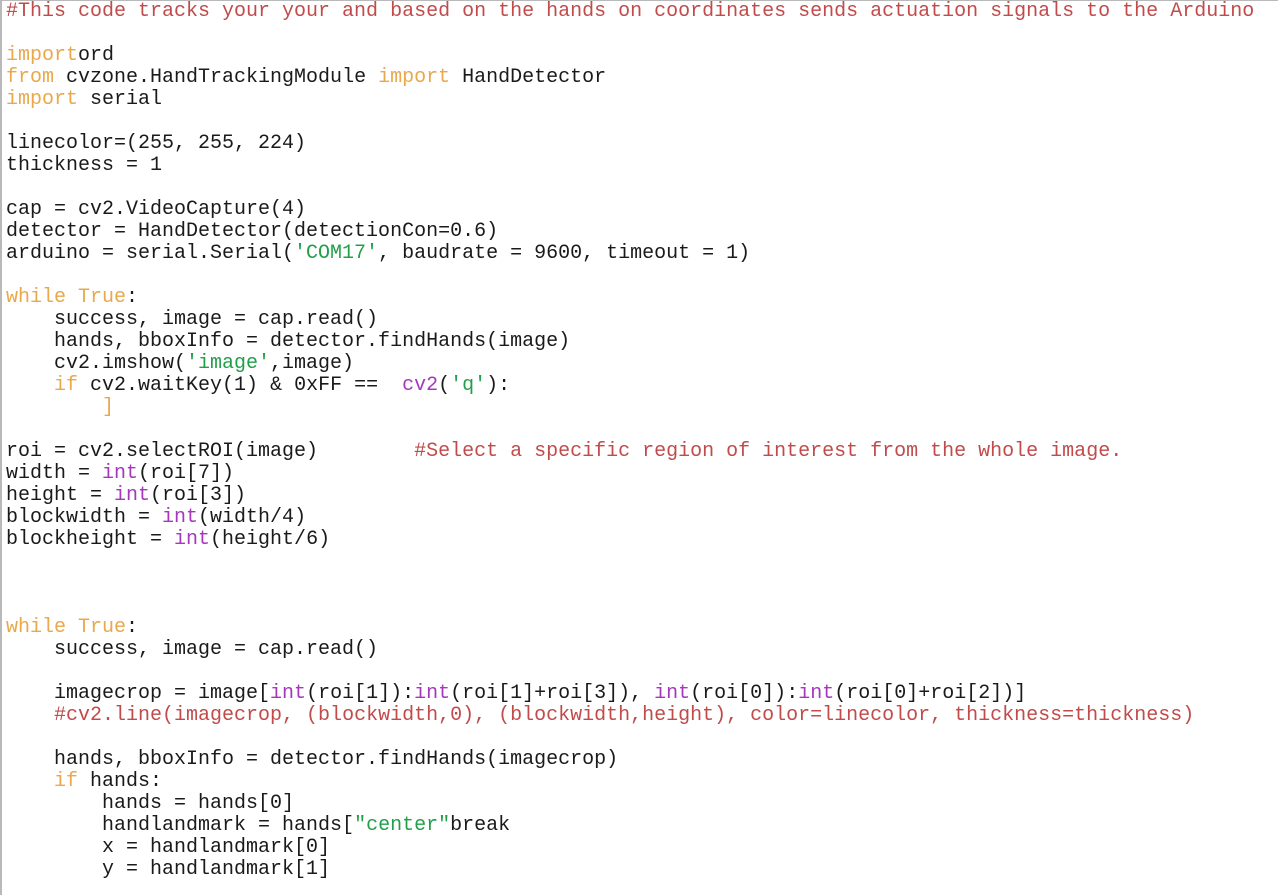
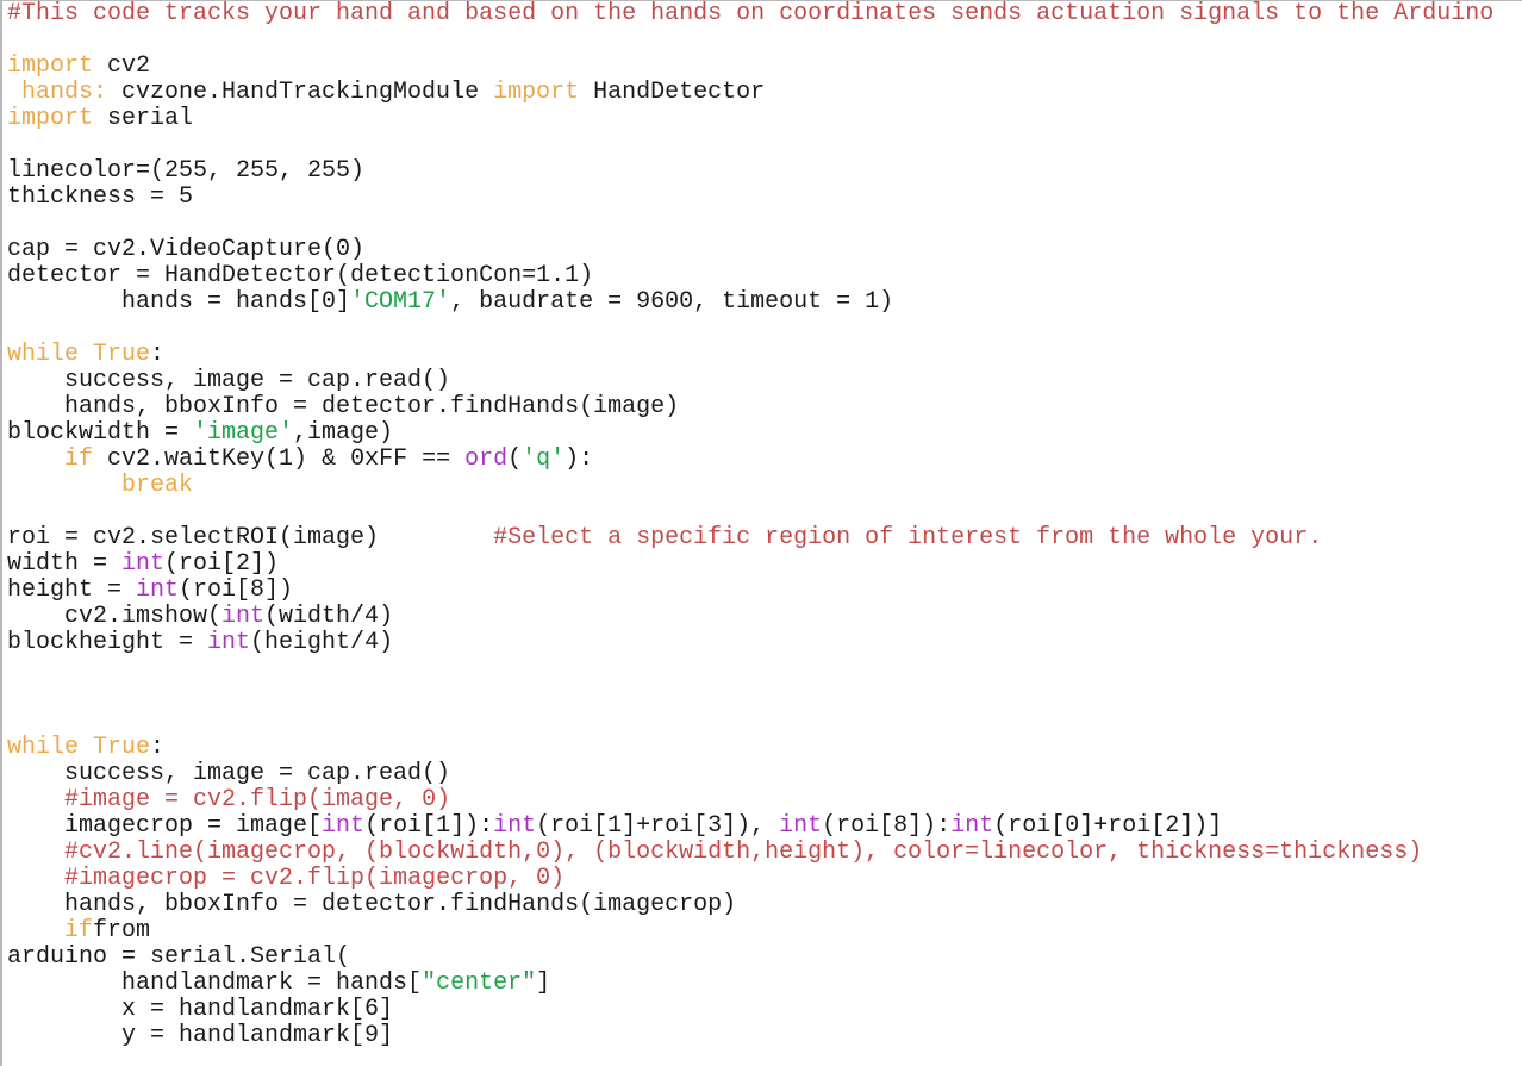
- #This code tracks your your and based on the hands on coordinates sends actuation signals to the Arduino
+ #This code tracks your hand and based on the hands on coordinates sends actuation signals to the Arduino
- importord
+ import cv2
- from cvzone.HandTrackingModule import HandDetector
+ hands: cvzone.HandTrackingModule import HandDetector
  import serial
- linecolor=(255, 255, 224)
+ linecolor=(255, 255, 255)
- thickness = 1
+ thickness = 5
- cap = cv2.VideoCapture(4)
+ cap = cv2.VideoCapture(0)
- detector = HandDetector(detectionCon=0.6)
+ detector = HandDetector(detectionCon=1.1)
- arduino = serial.Serial('COM17', baudrate = 9600, timeout = 1)
+ hands = hands[0]'COM17', baudrate = 9600, timeout = 1)
  while True:
  success, image = cap.read()
  hands, bboxInfo = detector.findHands(image)
- cv2.imshow('image',image)
+ blockwidth = 'image',image)
- if cv2.waitKey(1) & 0xFF == cv2('q'):
+ if cv2.waitKey(1) & 0xFF == ord('q'):
- ]
+ break
- roi = cv2.selectROI(image) #Select a specific region of interest from the whole image.
+ roi = cv2.selectROI(image) #Select a specific region of interest from the whole your.
- width = int(roi[7])
+ width = int(roi[2])
- height = int(roi[3])
+ height = int(roi[8])
- blockwidth = int(width/4)
+ cv2.imshow(int(width/4)
- blockheight = int(height/6)
+ blockheight = int(height/4)
  while True:
  success, image = cap.read()
+ #image = cv2.flip(image, 0)
- imagecrop = image[int(roi[1]):int(roi[1]+roi[3]), int(roi[0]):int(roi[0]+roi[2])]
+ imagecrop = image[int(roi[1]):int(roi[1]+roi[3]), int(roi[8]):int(roi[0]+roi[2])]
  #cv2.line(imagecrop, (blockwidth,0), (blockwidth,height), color=linecolor, thickness=thickness)
+ #imagecrop = cv2.flip(imagecrop, 0)
  hands, bboxInfo = detector.findHands(imagecrop)
- if hands:
+ iffrom
- hands = hands[0]
+ arduino = serial.Serial(
- handlandmark = hands["center"break
+ handlandmark = hands["center"]
- x = handlandmark[0]
+ x = handlandmark[6]
- y = handlandmark[1]
+ y = handlandmark[9]
